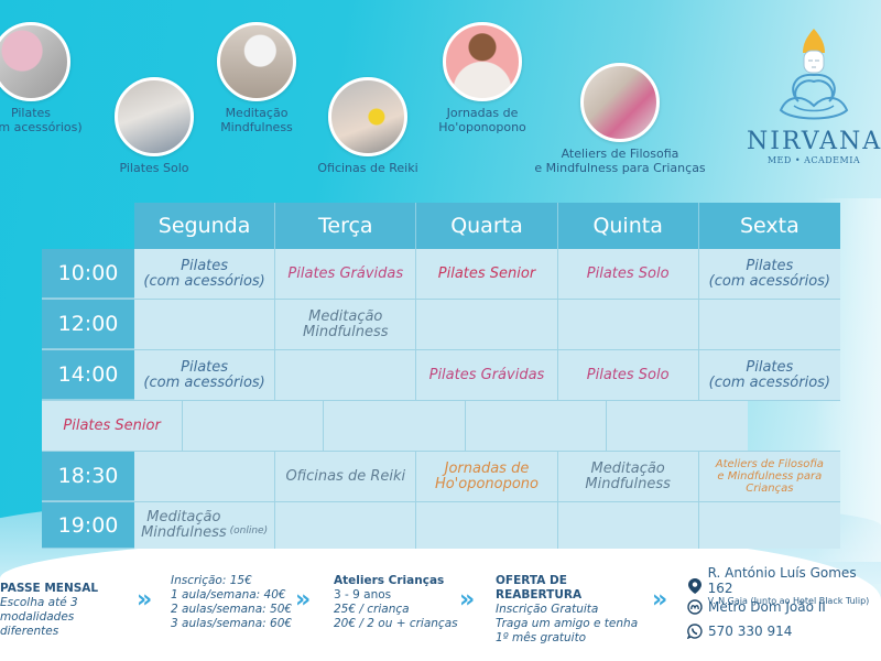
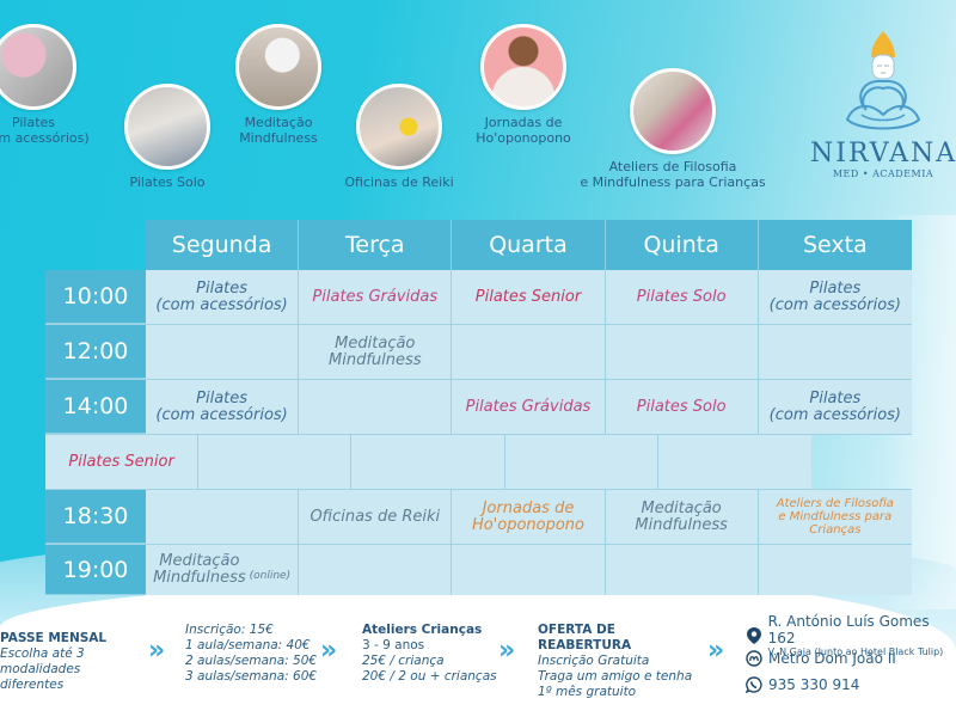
  Pilates
  m acessórios)
  Pilates Solo
  Meditação
  Mindfulness
  Oficinas de Reiki
  Jornadas de
  Ho'oponopono
  Ateliers de Filosofia
  e Mindfulness para Crianças
  NIRVANA
  MED • ACADEMIA
  Segunda
  Terça
  Quarta
  Quinta
  Sexta
  10:00
  Pilates
  (com acessórios)
  Pilates Grávidas
  Pilates Senior
  Pilates Solo
  Pilates
  (com acessórios)
  12:00
  Meditação
  Mindfulness
  14:00
  Pilates
  (com acessórios)
  Pilates Grávidas
  Pilates Solo
  Pilates
  (com acessórios)
  Pilates Senior
  18:30
  Oficinas de Reiki
  Jornadas de
  Ho'oponopono
  Meditação
  Mindfulness
  Ateliers de Filosofia
  e Mindfulness para
  Crianças
  19:00
  Meditação
  Mindfulness
  (online)
  PASSE MENSAL
  Escolha até 3
  modalidades diferentes
  »
  Inscrição: 15€
  1 aula/semana: 40€
  2 aulas/semana: 50€
  3 aulas/semana: 60€
  »
  Ateliers Crianças
  3 - 9 anos
  25€ / criança
  20€ / 2 ou + crianças
  »
  OFERTA DE REABERTURA
  Inscrição Gratuita
  Traga um amigo e tenha
  1º mês gratuito
  »
  R. António Luís Gomes 162
  V. N.Gaia (Junto ao Hotel Black Tulip)
  Metro Dom João II
- 570 330 914
+ 935 330 914
